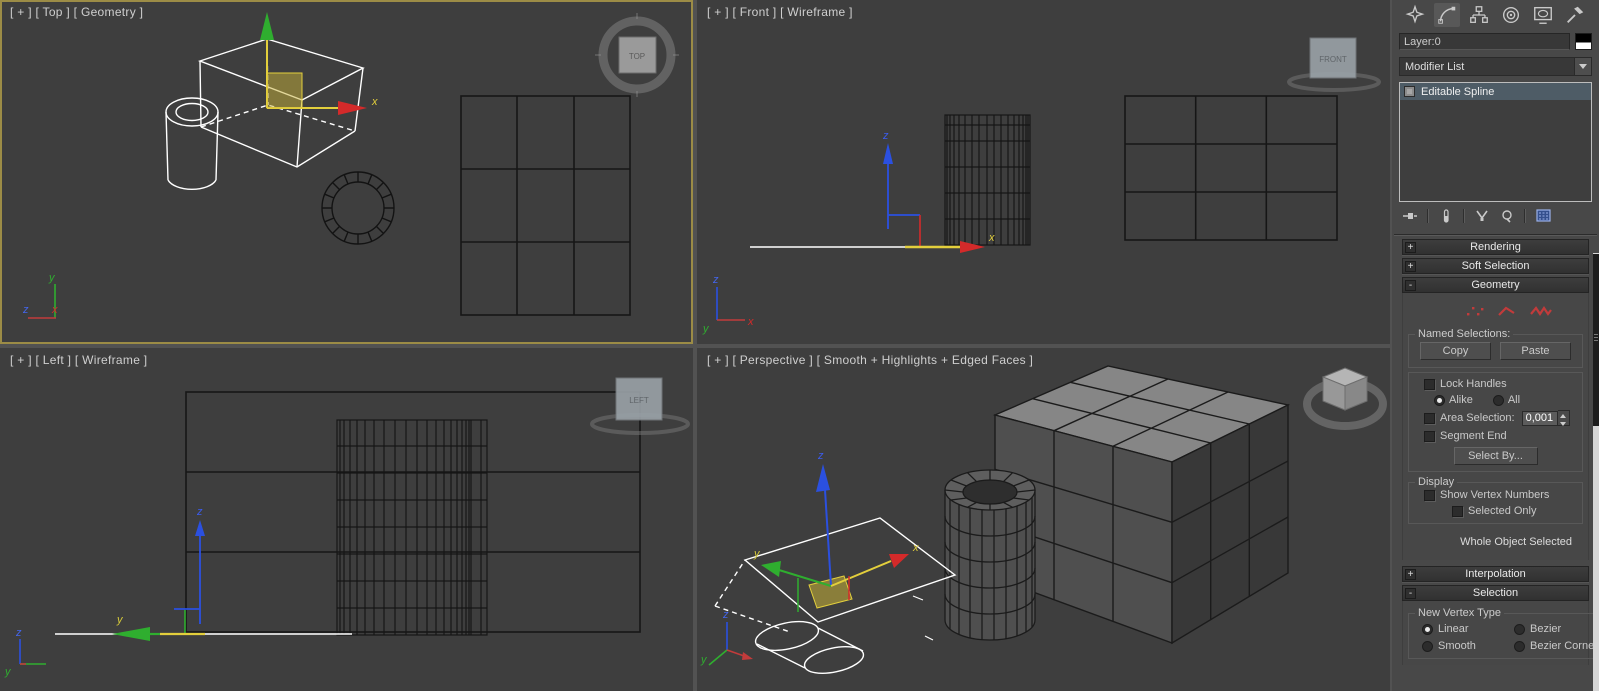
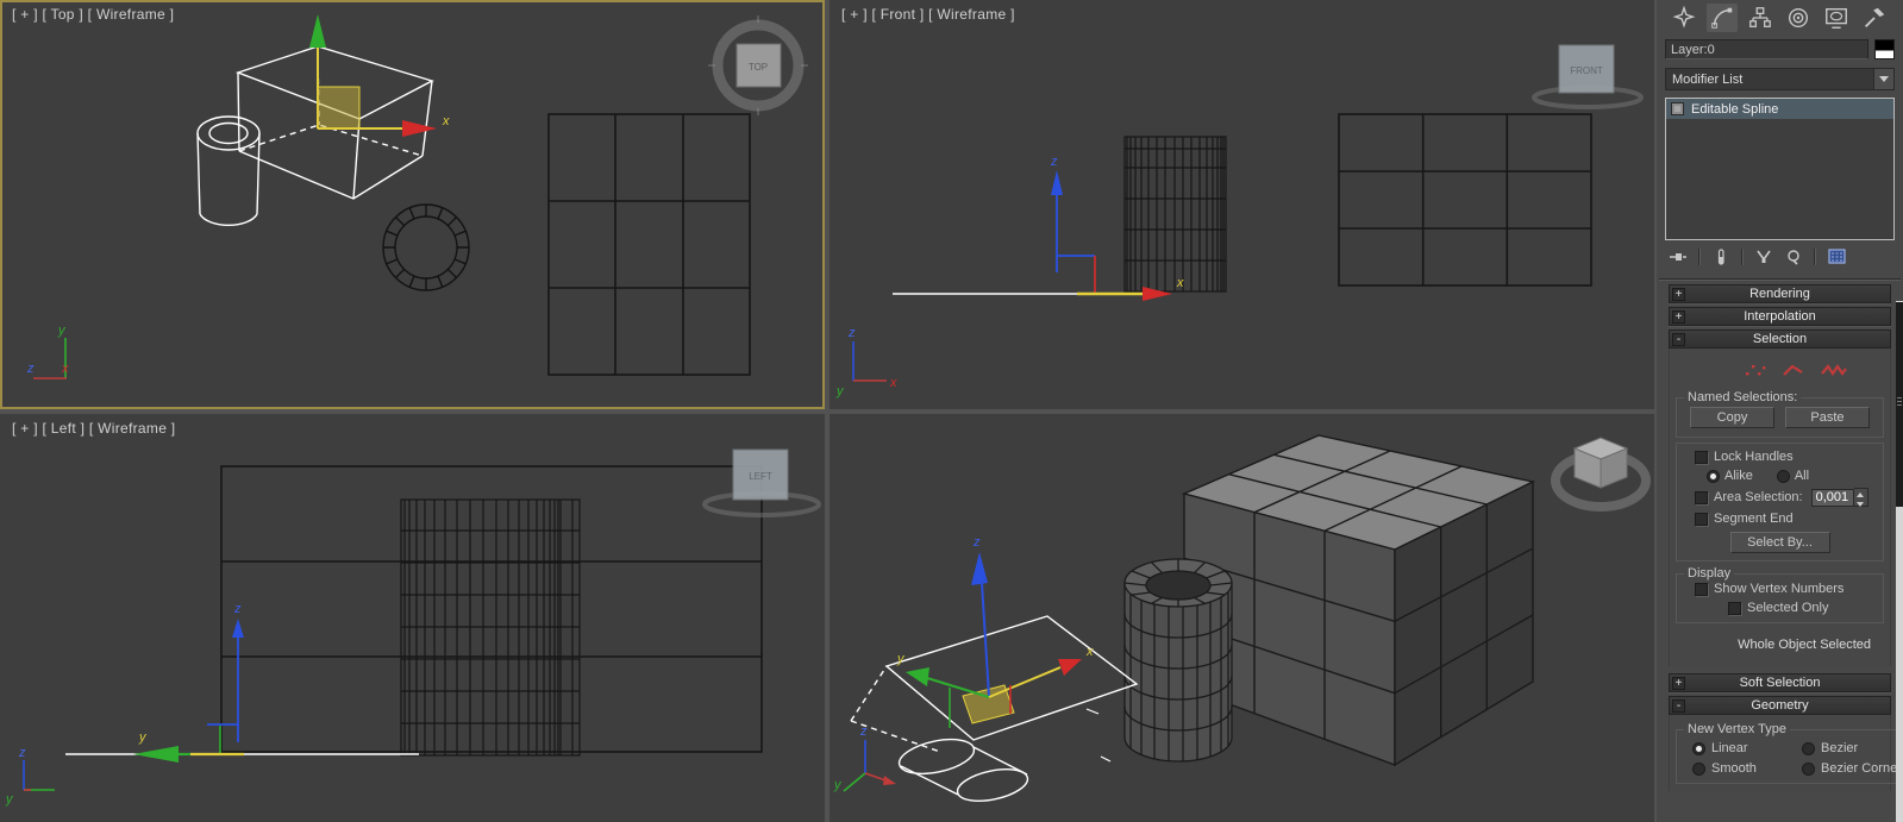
  x
  y
  x
  z
  TOP
- [ + ] [ Top ] [ Geometry ]
+ [ + ] [ Top ] [ Wireframe ]
  z
  x
  z
  x
  y
  FRONT
  [ + ] [ Front ] [ Wireframe ]
  z
  y
  z
  y
  LEFT
  [ + ] [ Left ] [ Wireframe ]
  z
  y
  x
  z
  y
- [ + ] [ Perspective ] [ Smooth + Highlights + Edged Faces ]
  Layer:0
  Modifier List
  Editable Spline
  +
  Rendering
  +
- Soft Selection
+ Interpolation
  -
- Geometry
+ Selection
  Named Selections:
  Copy
  Paste
  Lock Handles
  Alike
  All
  Area Selection:
  0,001
  Segment End
  Select By...
  Display
  Show Vertex Numbers
  Selected Only
  Whole Object Selected
  +
- Interpolation
+ Soft Selection
  -
- Selection
+ Geometry
  New Vertex Type
  Linear
  Bezier
  Smooth
  Bezier Corne
